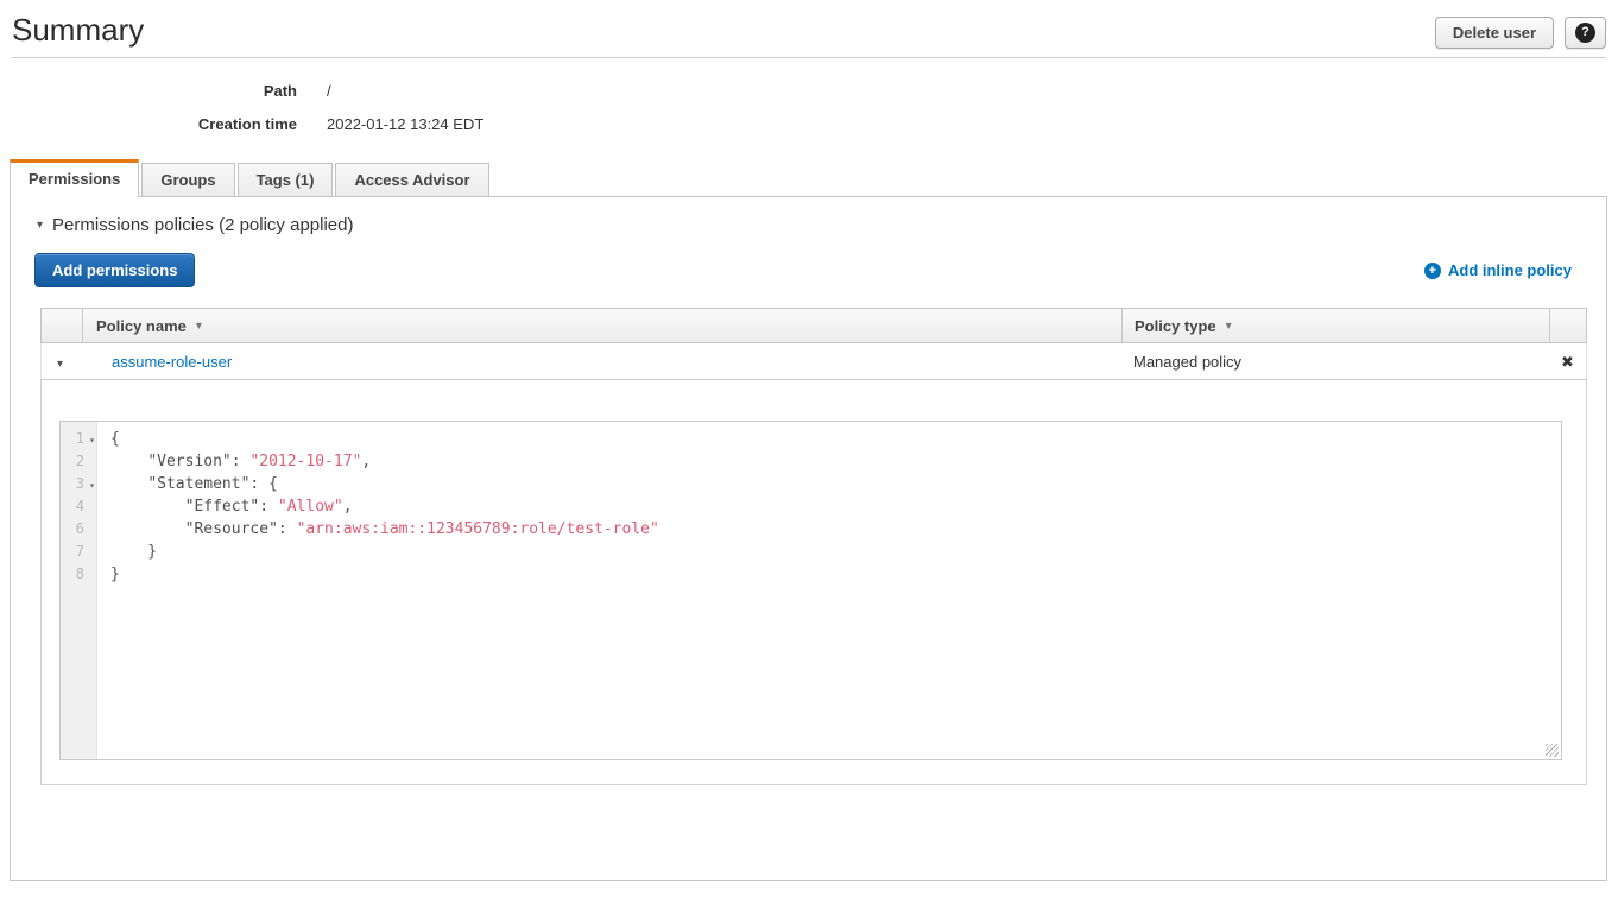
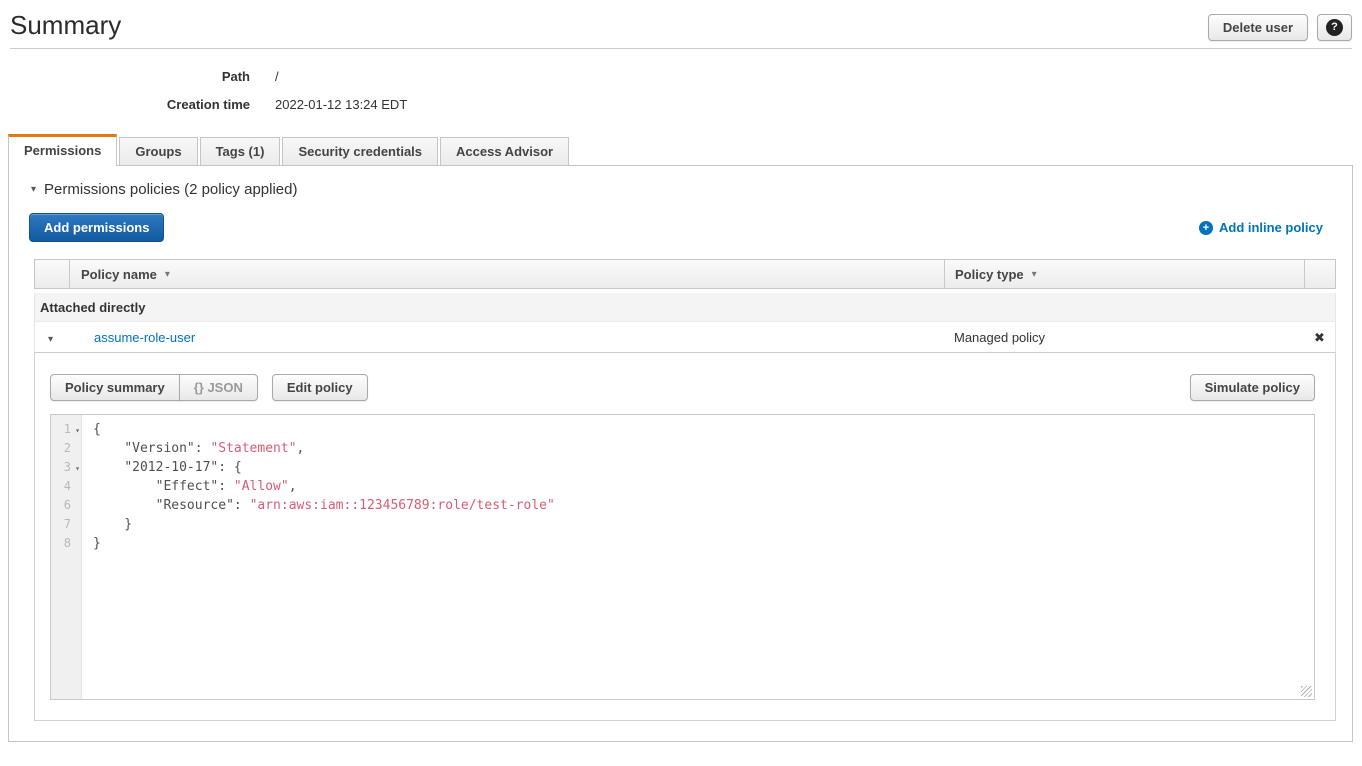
  Summary
  Delete user
  ?
  Path
  /
  Creation time
  2022-01-12 13:24 EDT
  Permissions
  Groups
  Tags (1)
+ Security credentials
  Access Advisor
  ▾
  Permissions policies (2 policy applied)
  Add permissions
  +
  Add inline policy
  Policy name
  ▾
  Policy type
  ▾
+ Attached directly
  ▾
  assume-role-user
  Managed policy
  ✖
+ Policy summary
+ {} JSON
+ Edit policy
+ Simulate policy
  1
  ▾
  {
  2
- "Version": "2012-10-17",
+ "Version": "Statement",
  3
  ▾
- "Statement": {
+ "2012-10-17": {
  4
  "Effect": "Allow",
  6
  "Resource": "arn:aws:iam::123456789:role/test-role"
  7
  }
  8
  }
